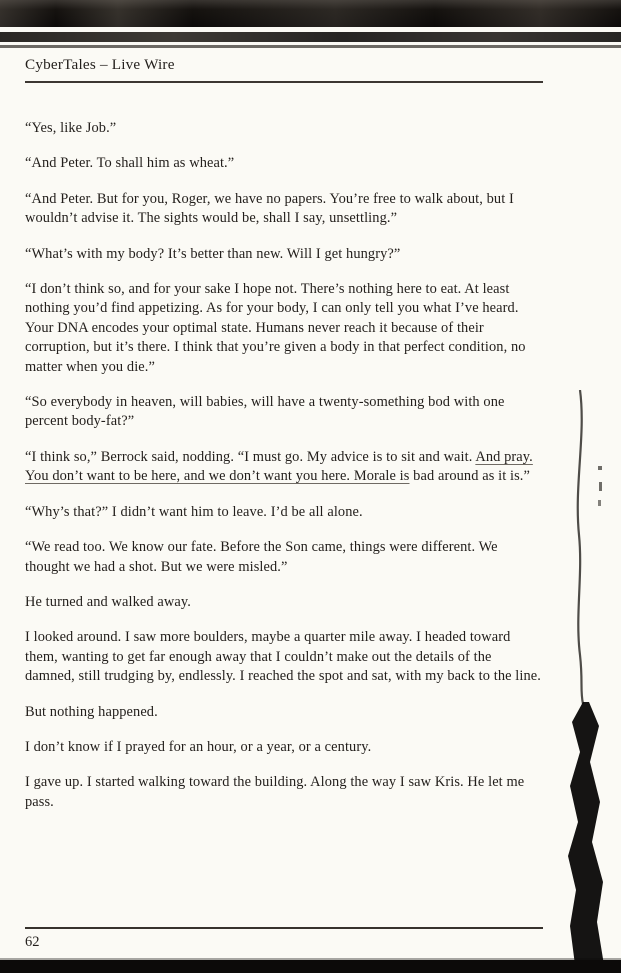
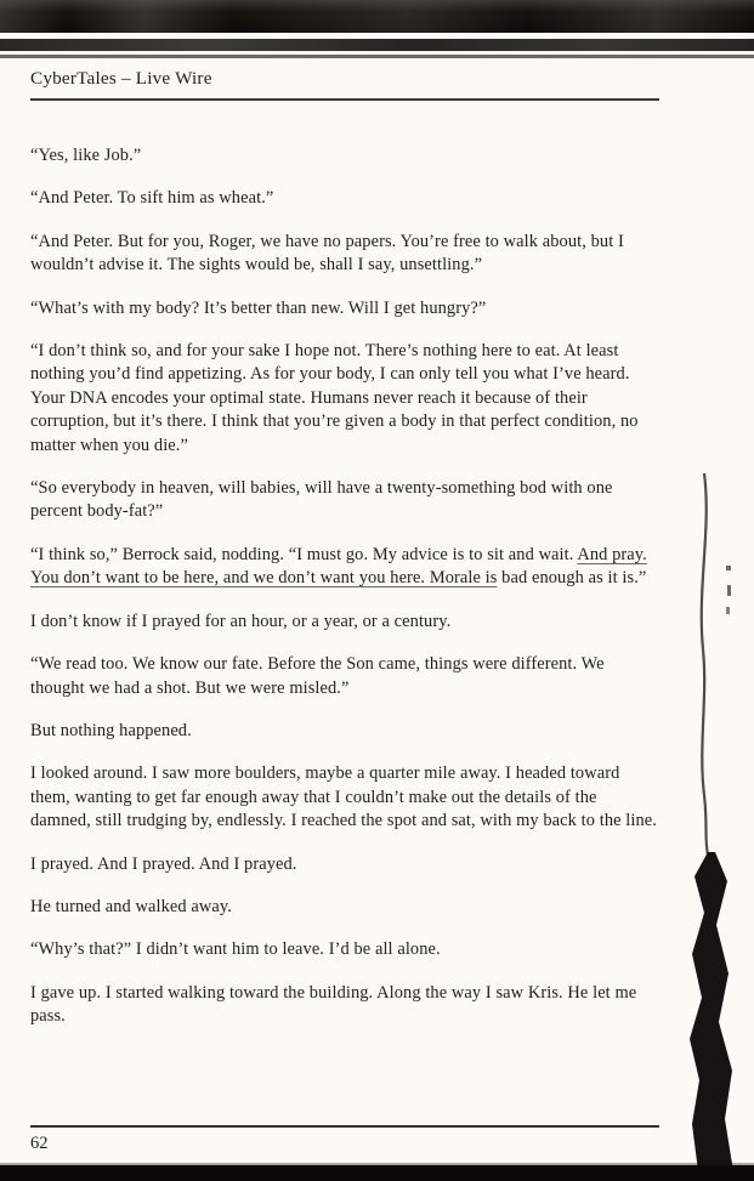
  CyberTales – Live Wire
  “Yes, like Job.”
- “And Peter. To shall him as wheat.”
+ “And Peter. To sift him as wheat.”
  “And Peter. But for you, Roger, we have no papers. You’re free to walk about, but I wouldn’t advise it. The sights would be, shall I say, unsettling.”
  “What’s with my body? It’s better than new. Will I get hungry?”
  “I don’t think so, and for your sake I hope not. There’s nothing here to eat. At least nothing you’d find appetizing. As for your body, I can only tell you what I’ve heard. Your DNA encodes your optimal state. Humans never reach it because of their corruption, but it’s there. I think that you’re given a body in that perfect condition, no matter when you die.”
  “So everybody in heaven, will babies, will have a twenty-something bod with one percent body-fat?”
- “I think so,” Berrock said, nodding. “I must go. My advice is to sit and wait. And pray. You don’t want to be here, and we don’t want you here. Morale is bad around as it is.”
+ “I think so,” Berrock said, nodding. “I must go. My advice is to sit and wait. And pray. You don’t want to be here, and we don’t want you here. Morale is bad enough as it is.”
- “Why’s that?” I didn’t want him to leave. I’d be all alone.
+ I don’t know if I prayed for an hour, or a year, or a century.
  “We read too. We know our fate. Before the Son came, things were different. We thought we had a shot. But we were misled.”
- He turned and walked away.
+ But nothing happened.
  I looked around. I saw more boulders, maybe a quarter mile away. I headed toward them, wanting to get far enough away that I couldn’t make out the details of the damned, still trudging by, endlessly. I reached the spot and sat, with my back to the line.
+ I prayed. And I prayed. And I prayed.
- But nothing happened.
+ He turned and walked away.
- I don’t know if I prayed for an hour, or a year, or a century.
+ “Why’s that?” I didn’t want him to leave. I’d be all alone.
  I gave up. I started walking toward the building. Along the way I saw Kris. He let me pass.
  62
